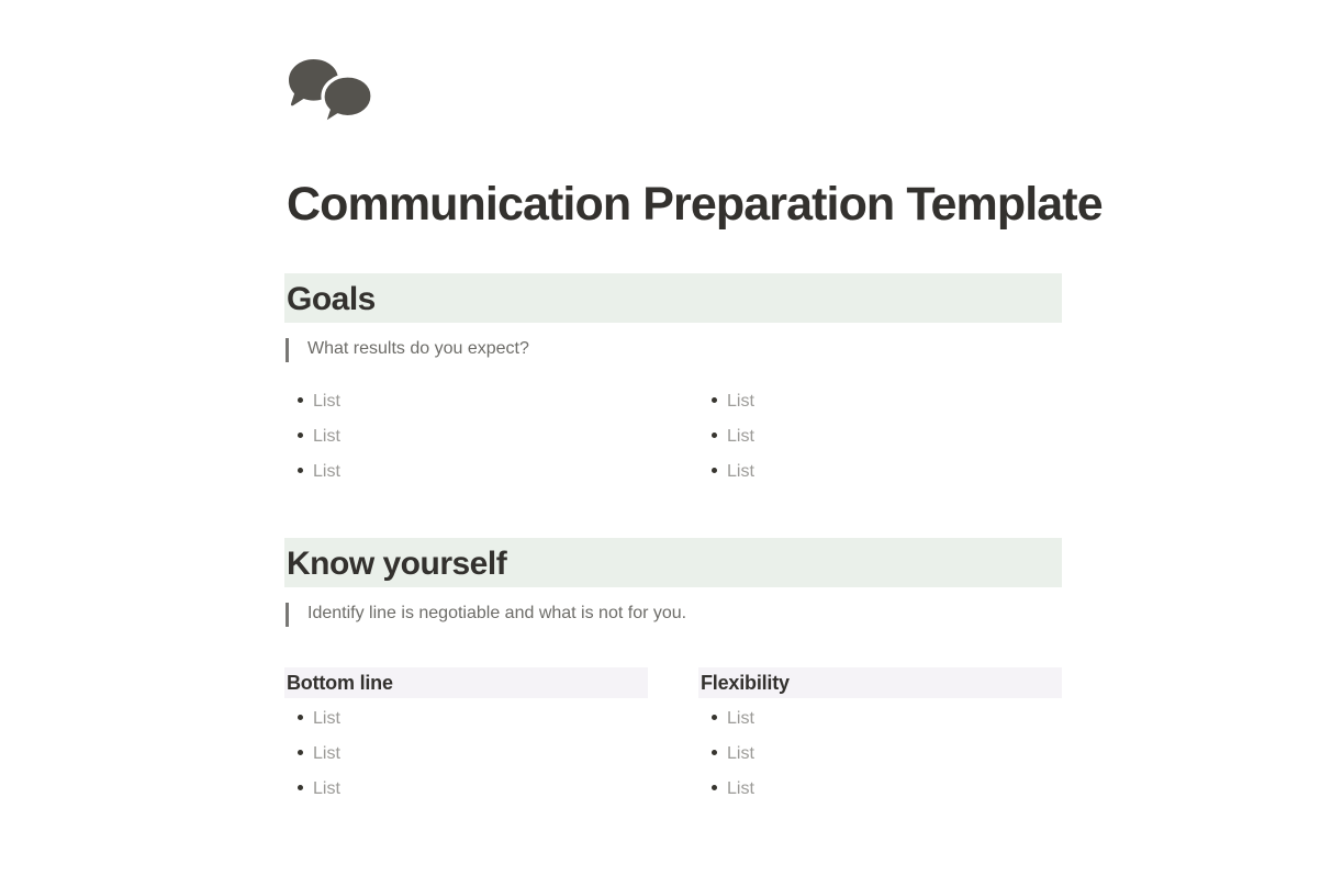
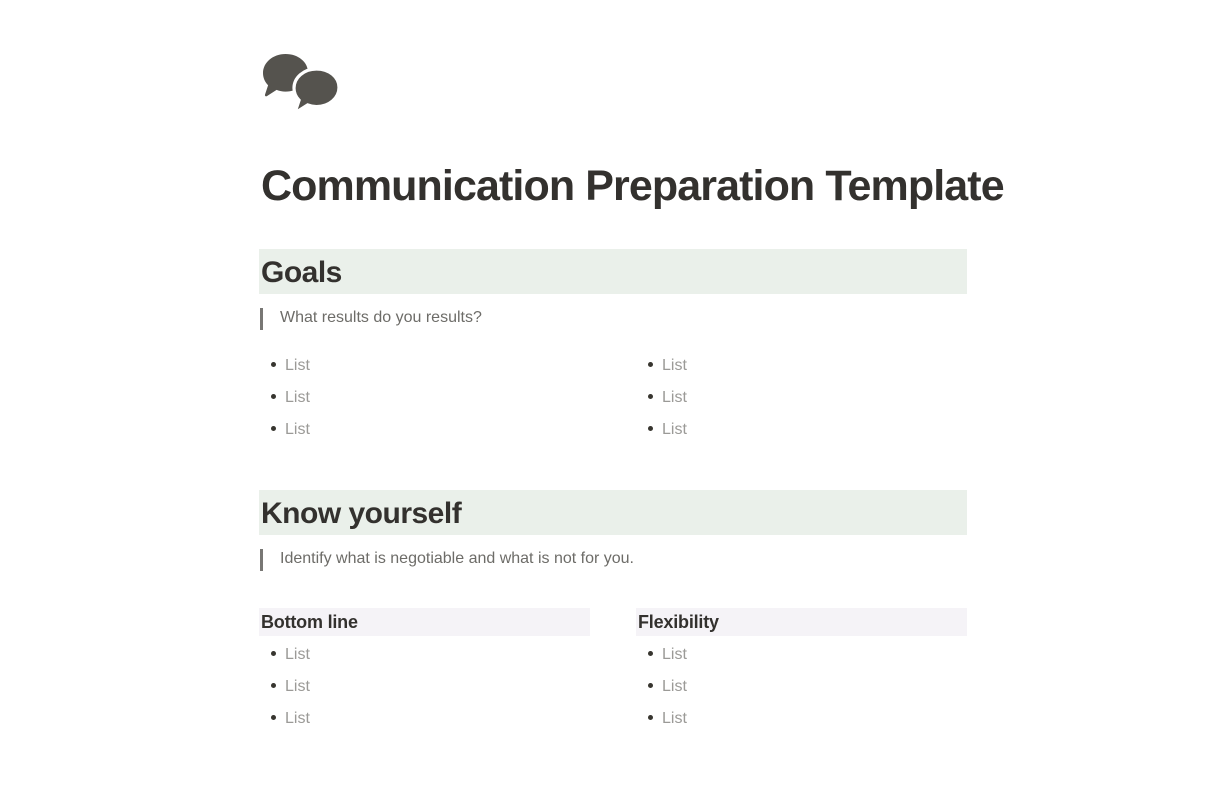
  Communication Preparation Template
  Goals
- What results do you expect?
+ What results do you results?
  List
  List
  List
  List
  List
  List
  Know yourself
- Identify line is negotiable and what is not for you.
+ Identify what is negotiable and what is not for you.
  Bottom line
  Flexibility
  List
  List
  List
  List
  List
  List
